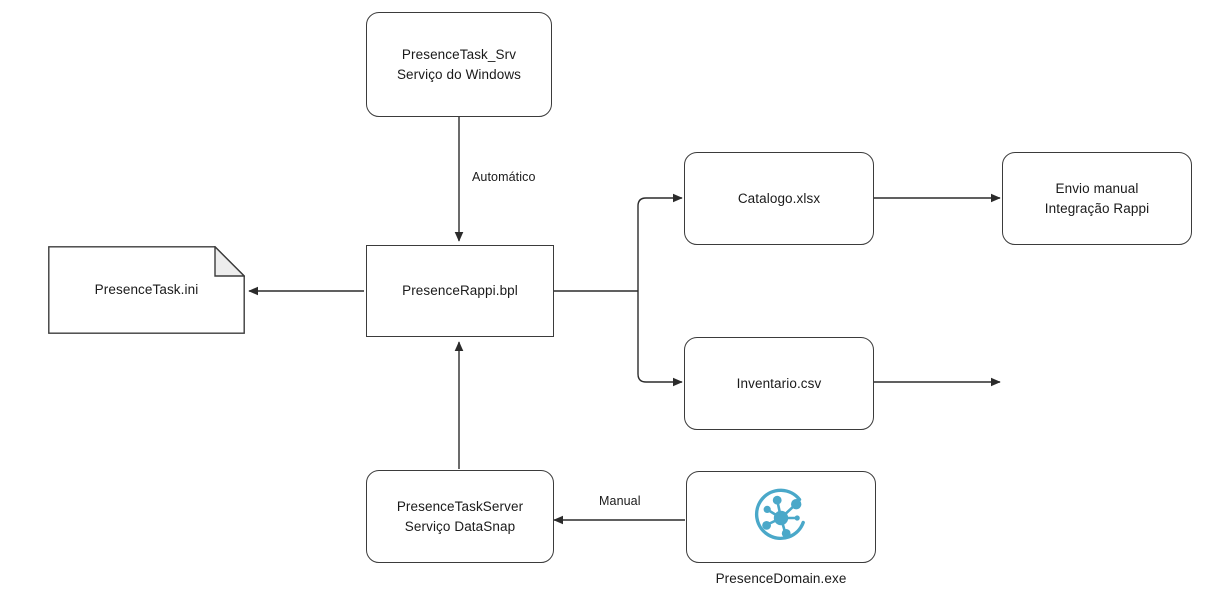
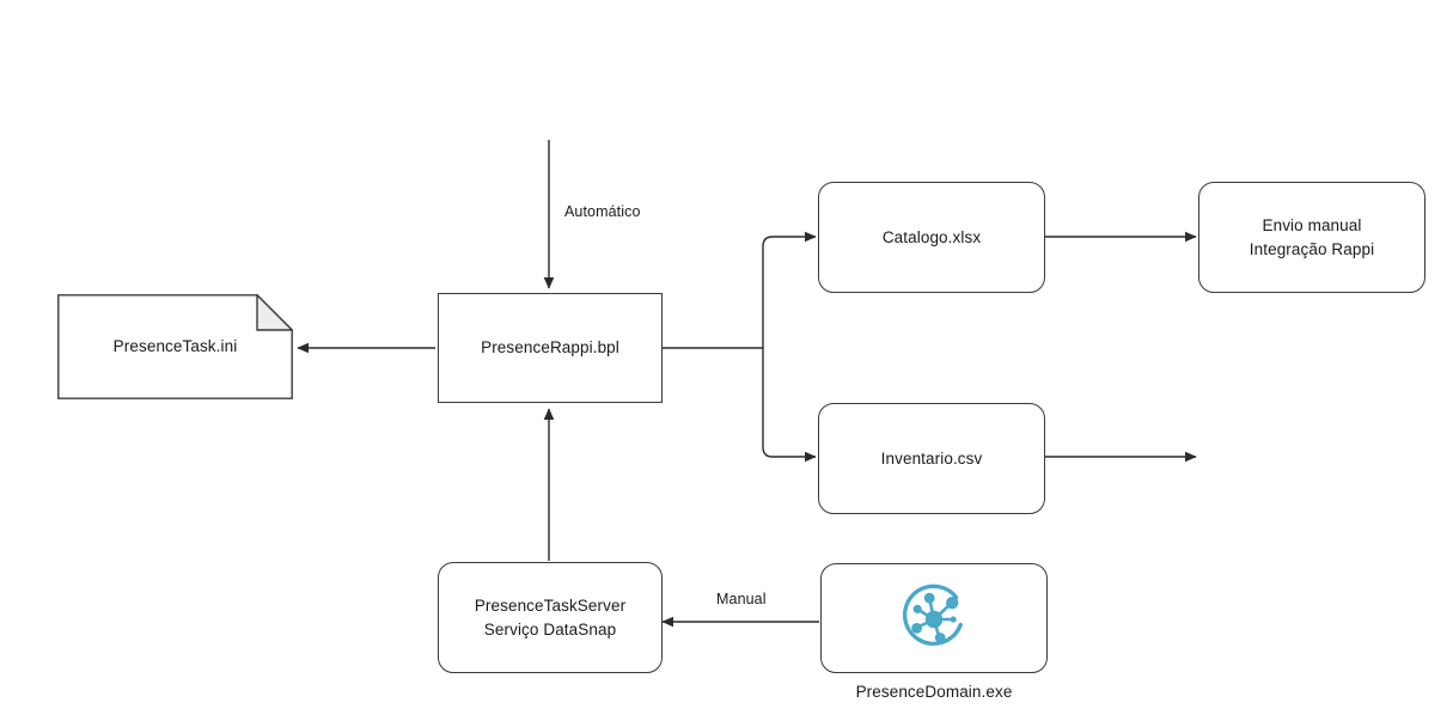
- PresenceTask_Srv
- Serviço do Windows
  PresenceRappi.bpl
  PresenceTask.ini
  Catalogo.xlsx
  Envio manual
  Integração Rappi
  Inventario.csv
  PresenceTaskServer
  Serviço DataSnap
  PresenceDomain.exe
  Automático
  Manual
